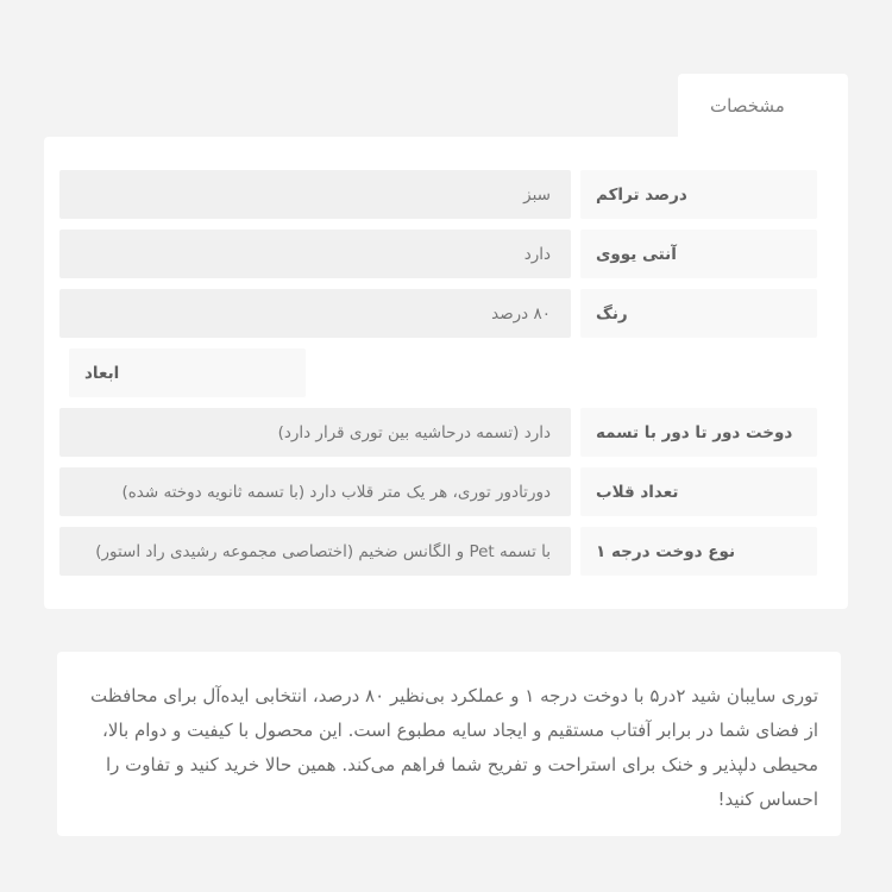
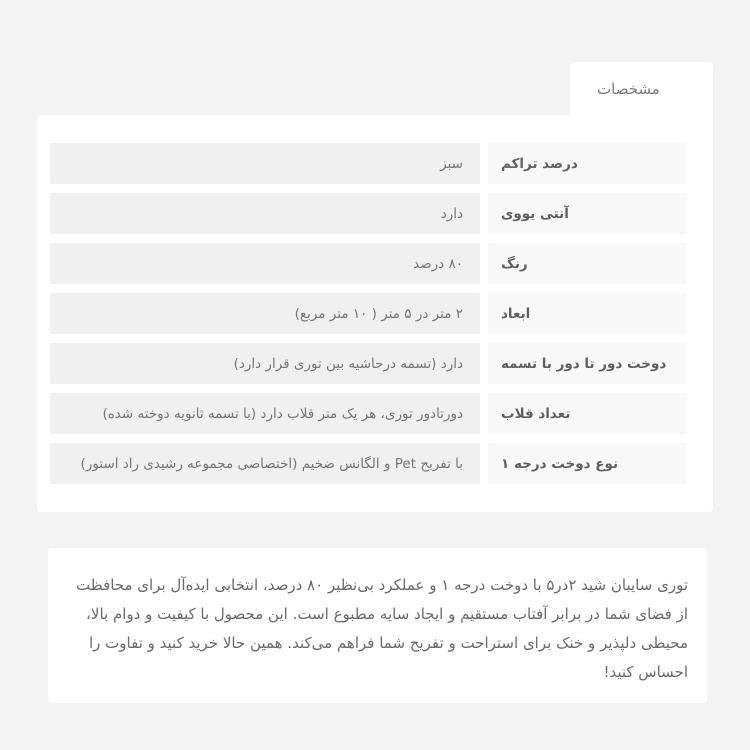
  مشخصات
  سبز
  درصد تراکم
  دارد
  آنتی یووی
  ۸۰ درصد
  رنگ
+ ۲ متر در ۵ متر ( ۱۰ متر مربع)
  ابعاد
  دارد (تسمه درحاشیه بین توری قرار دارد)
  دوخت دور تا دور با تسمه
  دورتادور توری، هر یک متر قلاب دارد (با تسمه ثانویه دوخته شده)
  تعداد قلاب
- با تسمه Pet و الگانس ضخیم (اختصاصی مجموعه رشیدی راد استور)
+ با تفریح Pet و الگانس ضخیم (اختصاصی مجموعه رشیدی راد استور)
  نوع دوخت درجه ۱
  توری سایبان شید ۲در۵ با دوخت درجه ۱ و عملکرد بی‌نظیر ۸۰ درصد، انتخابی ایدهآل برای محافظت از فضای شما در برابر آفتاب مستقیم و ایجاد سایه مطبوع است. این محصول با کیفیت و دوام بالا، محیطی دلپذیر و خنک برای استراحت و تفریح شما فراهم می‌کند. همین حالا خرید کنید و تفاوت را احساس کنید!
